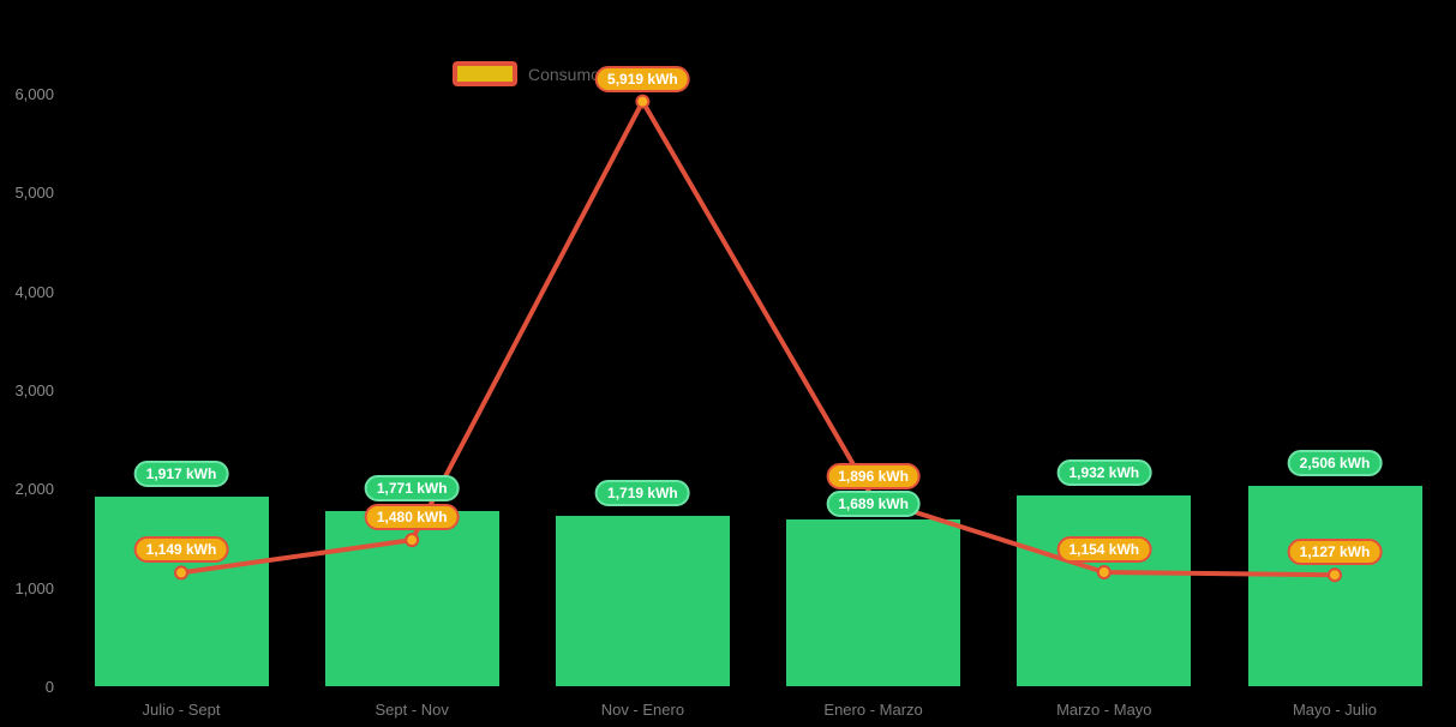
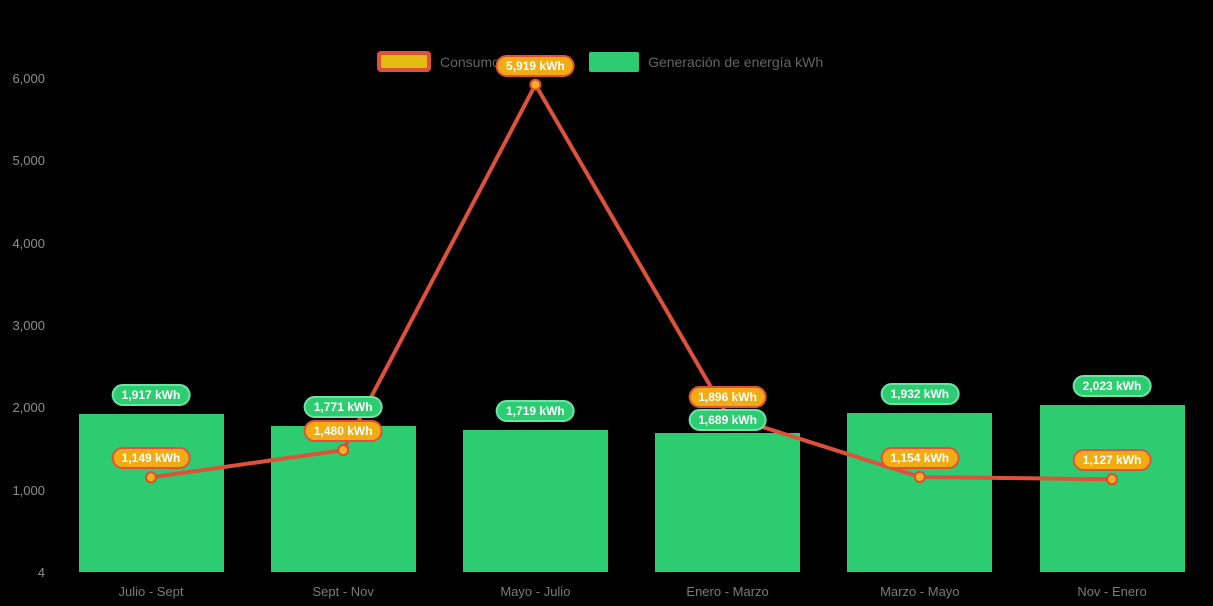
+ Generación de energía kWh
- 0
+ 4
  1,000
  2,000
  3,000
  4,000
  5,000
  6,000
  1,917 kWh
  1,149 kWh
  1,771 kWh
  1,480 kWh
  1,719 kWh
  5,919 kWh
  1,689 kWh
  1,896 kWh
  1,932 kWh
  1,154 kWh
- 2,506 kWh
+ 2,023 kWh
  1,127 kWh
  Julio - Sept
  Sept - Nov
- Nov - Enero
+ Mayo - Julio
  Enero - Marzo
  Marzo - Mayo
- Mayo - Julio
+ Nov - Enero
